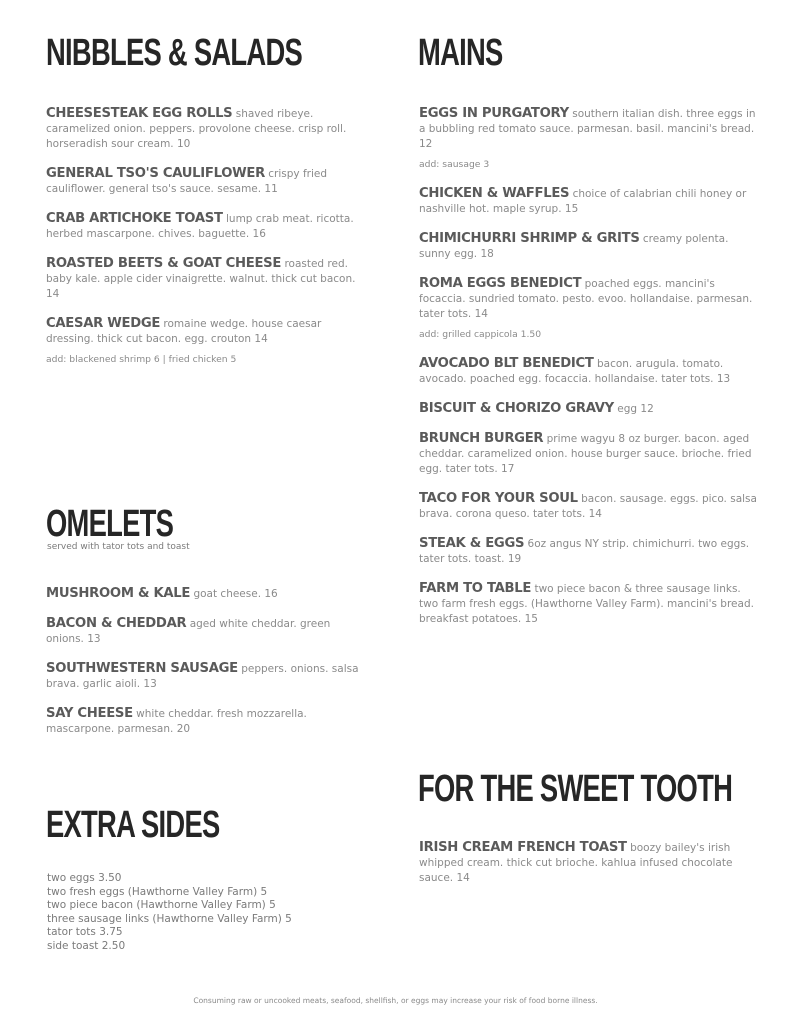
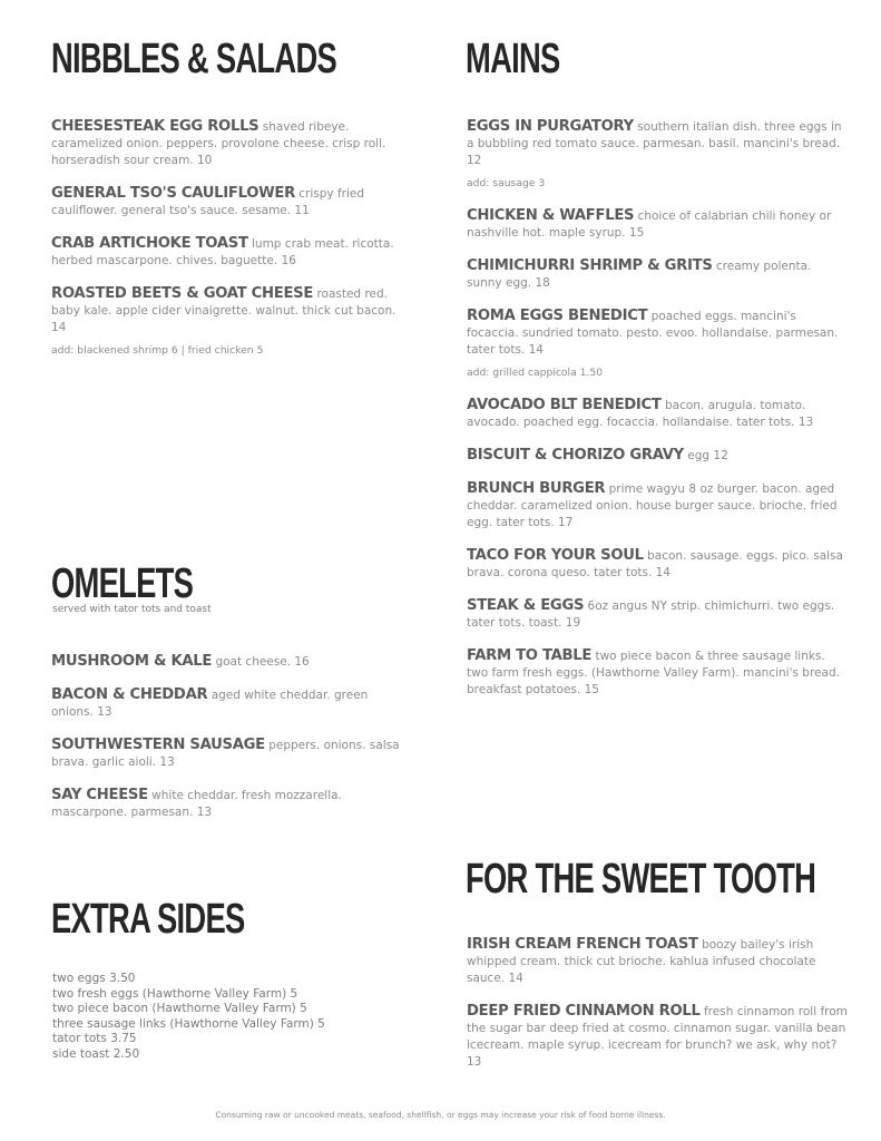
  NIBBLES & SALADS
  CHEESESTEAK EGG ROLLS shaved ribeye. caramelized onion. peppers. provolone cheese. crisp roll. horseradish sour cream. 10
  GENERAL TSO'S CAULIFLOWER crispy fried cauliflower. general tso's sauce. sesame. 11
  CRAB ARTICHOKE TOAST lump crab meat. ricotta. herbed mascarpone. chives. baguette. 16
  ROASTED BEETS & GOAT CHEESE roasted red. baby kale. apple cider vinaigrette. walnut. thick cut bacon. 14
- CAESAR WEDGE romaine wedge. house caesar dressing. thick cut bacon. egg. crouton 14
  add: blackened shrimp 6 | fried chicken 5
  OMELETS
  served with tator tots and toast
  MUSHROOM & KALE goat cheese. 16
  BACON & CHEDDAR aged white cheddar. green onions. 13
  SOUTHWESTERN SAUSAGE peppers. onions. salsa brava. garlic aioli. 13
- SAY CHEESE white cheddar. fresh mozzarella. mascarpone. parmesan. 20
+ SAY CHEESE white cheddar. fresh mozzarella. mascarpone. parmesan. 13
  EXTRA SIDES
  two eggs 3.50
  two fresh eggs (Hawthorne Valley Farm) 5
  two piece bacon (Hawthorne Valley Farm) 5
  three sausage links (Hawthorne Valley Farm) 5
  tator tots 3.75
  side toast 2.50
  MAINS
  EGGS IN PURGATORY southern italian dish. three eggs in a bubbling red tomato sauce. parmesan. basil. mancini's bread. 12
  add: sausage 3
  CHICKEN & WAFFLES choice of calabrian chili honey or nashville hot. maple syrup. 15
  CHIMICHURRI SHRIMP & GRITS creamy polenta. sunny egg. 18
  ROMA EGGS BENEDICT poached eggs. mancini's focaccia. sundried tomato. pesto. evoo. hollandaise. parmesan. tater tots. 14
  add: grilled cappicola 1.50
  AVOCADO BLT BENEDICT bacon. arugula. tomato. avocado. poached egg. focaccia. hollandaise. tater tots. 13
  BISCUIT & CHORIZO GRAVY egg 12
  BRUNCH BURGER prime wagyu 8 oz burger. bacon. aged cheddar. caramelized onion. house burger sauce. brioche. fried egg. tater tots. 17
  TACO FOR YOUR SOUL bacon. sausage. eggs. pico. salsa brava. corona queso. tater tots. 14
  STEAK & EGGS 6oz angus NY strip. chimichurri. two eggs. tater tots. toast. 19
  FARM TO TABLE two piece bacon & three sausage links. two farm fresh eggs. (Hawthorne Valley Farm). mancini's bread. breakfast potatoes. 15
  FOR THE SWEET TOOTH
  IRISH CREAM FRENCH TOAST boozy bailey's irish whipped cream. thick cut brioche. kahlua infused chocolate sauce. 14
+ DEEP FRIED CINNAMON ROLL fresh cinnamon roll from the sugar bar deep fried at cosmo. cinnamon sugar. vanilla bean icecream. maple syrup. icecream for brunch? we ask, why not? 13
  Consuming raw or uncooked meats, seafood, shellfish, or eggs may increase your risk of food borne illness.
